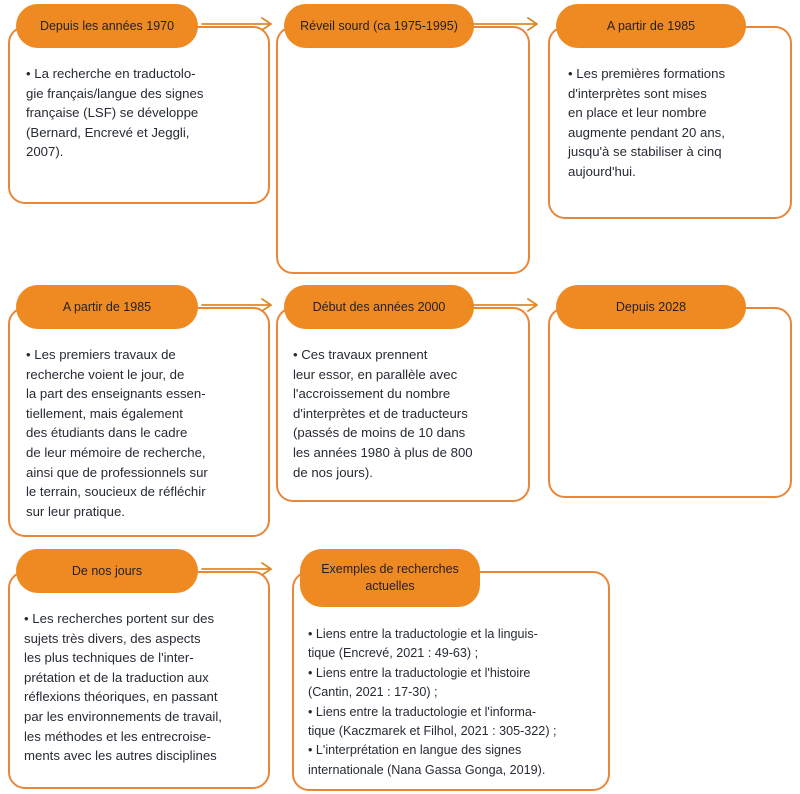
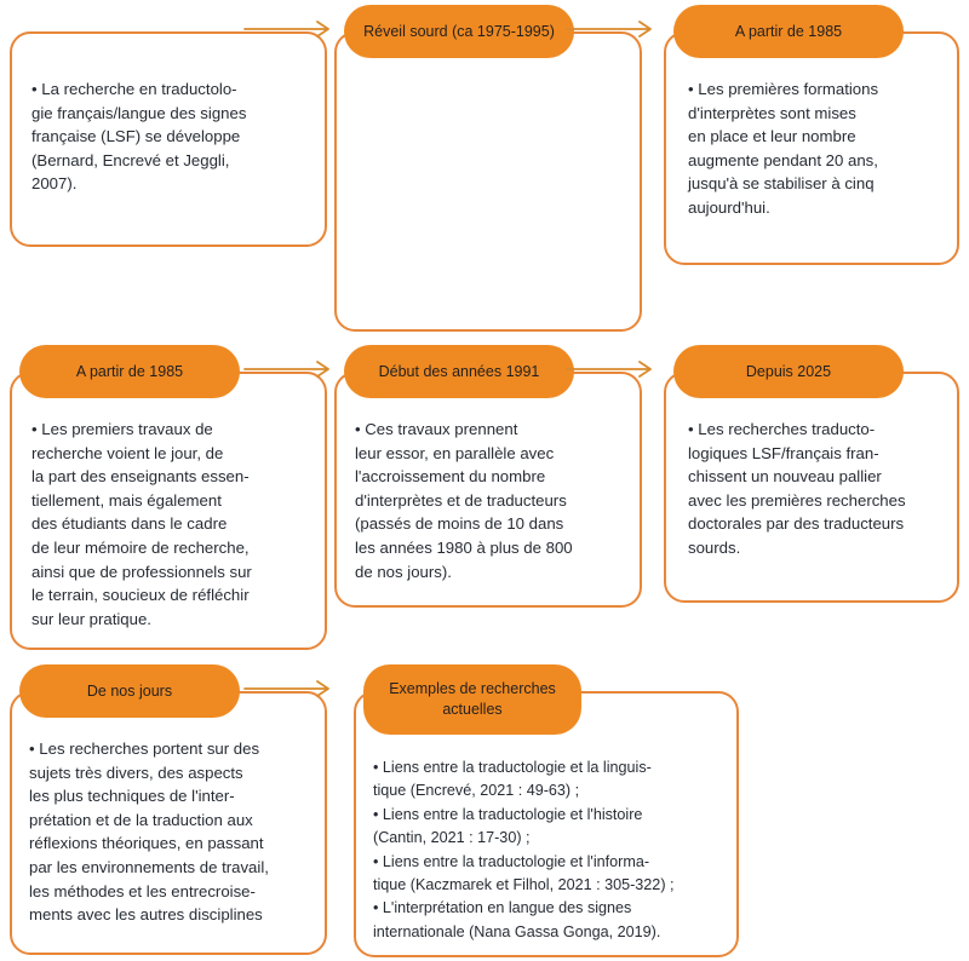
- Depuis les années 1970
  • La recherche en traductolo-
  gie français/langue des signes
  française (LSF) se développe
  (Bernard, Encrevé et Jeggli,
  2007).
  Réveil sourd (ca 1975-1995)
  A partir de 1985
  • Les premières formations
  d'interprètes sont mises
  en place et leur nombre
  augmente pendant 20 ans,
  jusqu'à se stabiliser à cinq
  aujourd'hui.
  A partir de 1985
  • Les premiers travaux de
  recherche voient le jour, de
  la part des enseignants essen-
  tiellement, mais également
  des étudiants dans le cadre
  de leur mémoire de recherche,
  ainsi que de professionnels sur
  le terrain, soucieux de réfléchir
  sur leur pratique.
- Début des années 2000
+ Début des années 1991
  • Ces travaux prennent
  leur essor, en parallèle avec
  l'accroissement du nombre
  d'interprètes et de traducteurs
  (passés de moins de 10 dans
  les années 1980 à plus de 800
  de nos jours).
- Depuis 2028
+ Depuis 2025
+ • Les recherches traducto-
+ logiques LSF/français fran-
+ chissent un nouveau pallier
+ avec les premières recherches
+ doctorales par des traducteurs
+ sourds.
  De nos jours
  • Les recherches portent sur des
  sujets très divers, des aspects
  les plus techniques de l'inter-
  prétation et de la traduction aux
  réflexions théoriques, en passant
  par les environnements de travail,
  les méthodes et les entrecroise-
  ments avec les autres disciplines
  Exemples de recherches
  actuelles
  • Liens entre la traductologie et la linguis-
  tique (Encrevé, 2021 : 49-63) ;
  • Liens entre la traductologie et l'histoire
  (Cantin, 2021 : 17-30) ;
  • Liens entre la traductologie et l'informa-
  tique (Kaczmarek et Filhol, 2021 : 305-322) ;
  • L'interprétation en langue des signes
  internationale (Nana Gassa Gonga, 2019).
